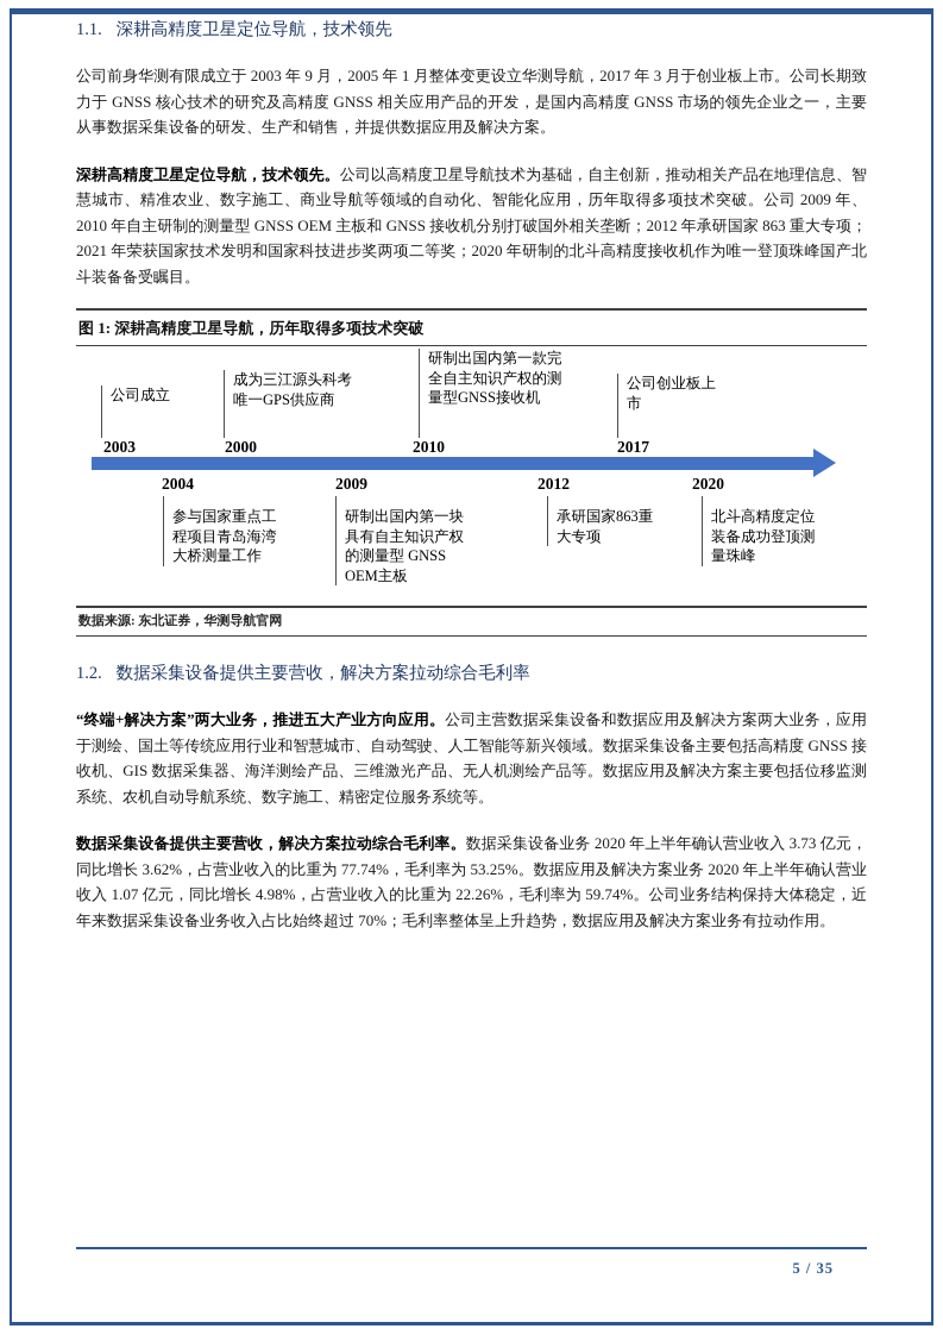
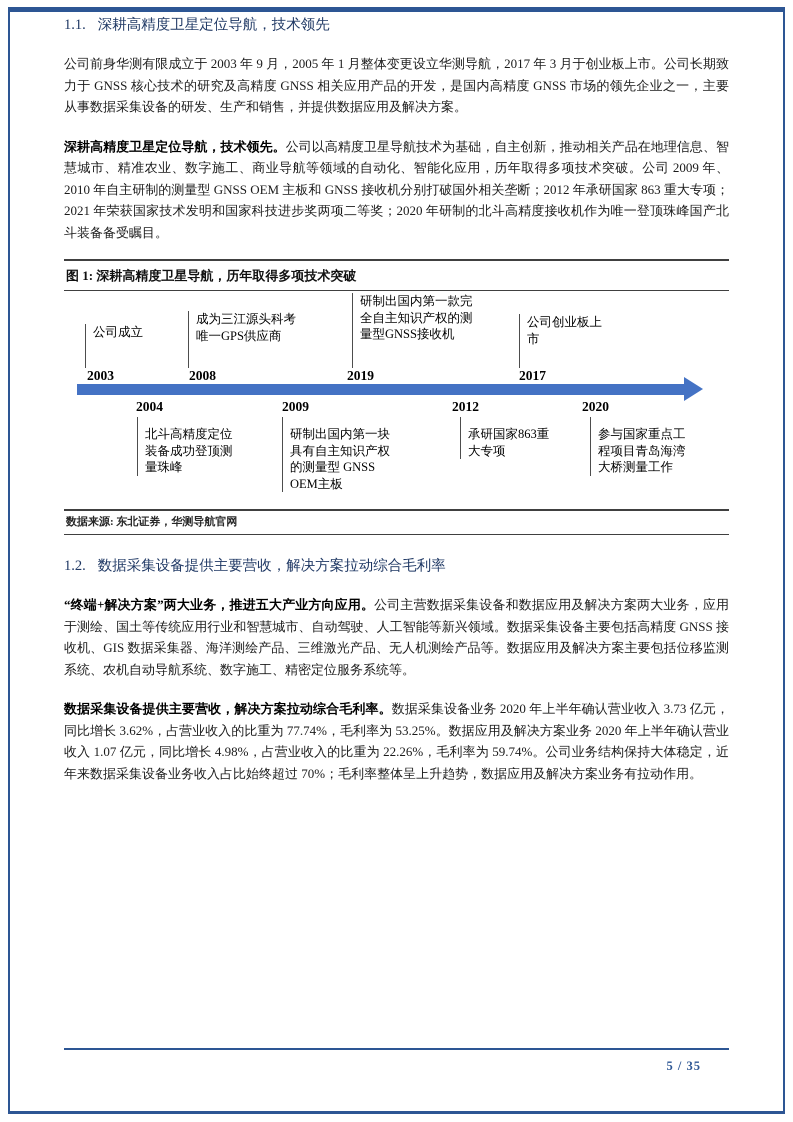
  1.1. 深耕高精度卫星定位导航，技术领先
  公司前身华测有限成立于 2003 年 9 月，2005 年 1 月整体变更设立华测导航，2017 年 3 月于创业板上市。公司长期致力于 GNSS 核心技术的研究及高精度 GNSS 相关应用产品的开发，是国内高精度 GNSS 市场的领先企业之一，主要从事数据采集设备的研发、生产和销售，并提供数据应用及解决方案。
  深耕高精度卫星定位导航，技术领先。公司以高精度卫星导航技术为基础，自主创新，推动相关产品在地理信息、智慧城市、精准农业、数字施工、商业导航等领域的自动化、智能化应用，历年取得多项技术突破。公司 2009 年、2010 年自主研制的测量型 GNSS OEM 主板和 GNSS 接收机分别打破国外相关垄断；2012 年承研国家 863 重大专项；2021 年荣获国家技术发明和国家科技进步奖两项二等奖；2020 年研制的北斗高精度接收机作为唯一登顶珠峰国产北斗装备备受瞩目。
  图 1: 深耕高精度卫星导航，历年取得多项技术突破
  公司成立
  成为三江源头科考唯一GPS供应商
  研制出国内第一款完全自主知识产权的测量型GNSS接收机
  公司创业板上市
  2003
- 2000
+ 2008
- 2010
+ 2019
  2017
  2004
  2009
  2012
  2020
- 参与国家重点工程项目青岛海湾大桥测量工作
+ 北斗高精度定位装备成功登顶测量珠峰
  研制出国内第一块具有自主知识产权的测量型 GNSS OEM主板
  承研国家863重大专项
- 北斗高精度定位装备成功登顶测量珠峰
+ 参与国家重点工程项目青岛海湾大桥测量工作
  数据来源: 东北证券，华测导航官网
  1.2. 数据采集设备提供主要营收，解决方案拉动综合毛利率
  “终端+解决方案”两大业务，推进五大产业方向应用。公司主营数据采集设备和数据应用及解决方案两大业务，应用于测绘、国土等传统应用行业和智慧城市、自动驾驶、人工智能等新兴领域。数据采集设备主要包括高精度 GNSS 接收机、GIS 数据采集器、海洋测绘产品、三维激光产品、无人机测绘产品等。数据应用及解决方案主要包括位移监测系统、农机自动导航系统、数字施工、精密定位服务系统等。
  数据采集设备提供主要营收，解决方案拉动综合毛利率。数据采集设备业务 2020 年上半年确认营业收入 3.73 亿元，同比增长 3.62%，占营业收入的比重为 77.74%，毛利率为 53.25%。数据应用及解决方案业务 2020 年上半年确认营业收入 1.07 亿元，同比增长 4.98%，占营业收入的比重为 22.26%，毛利率为 59.74%。公司业务结构保持大体稳定，近年来数据采集设备业务收入占比始终超过 70%；毛利率整体呈上升趋势，数据应用及解决方案业务有拉动作用。
  5 / 35
